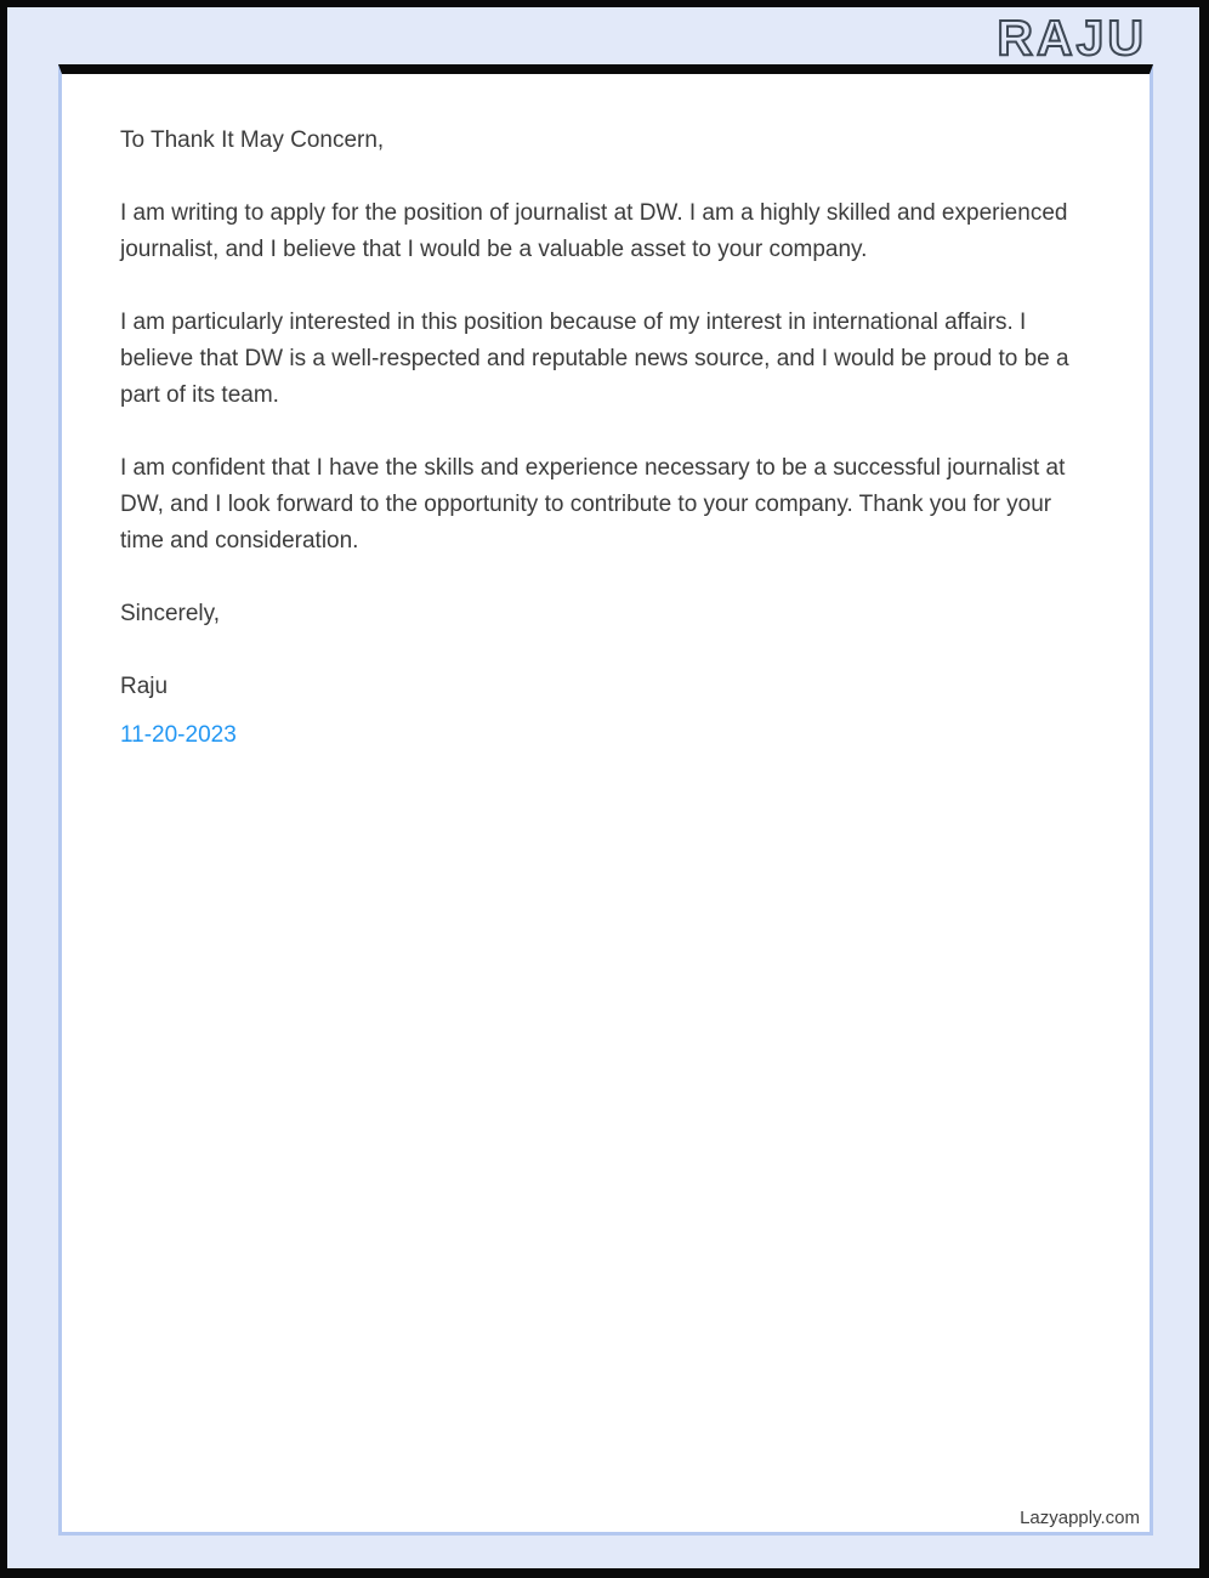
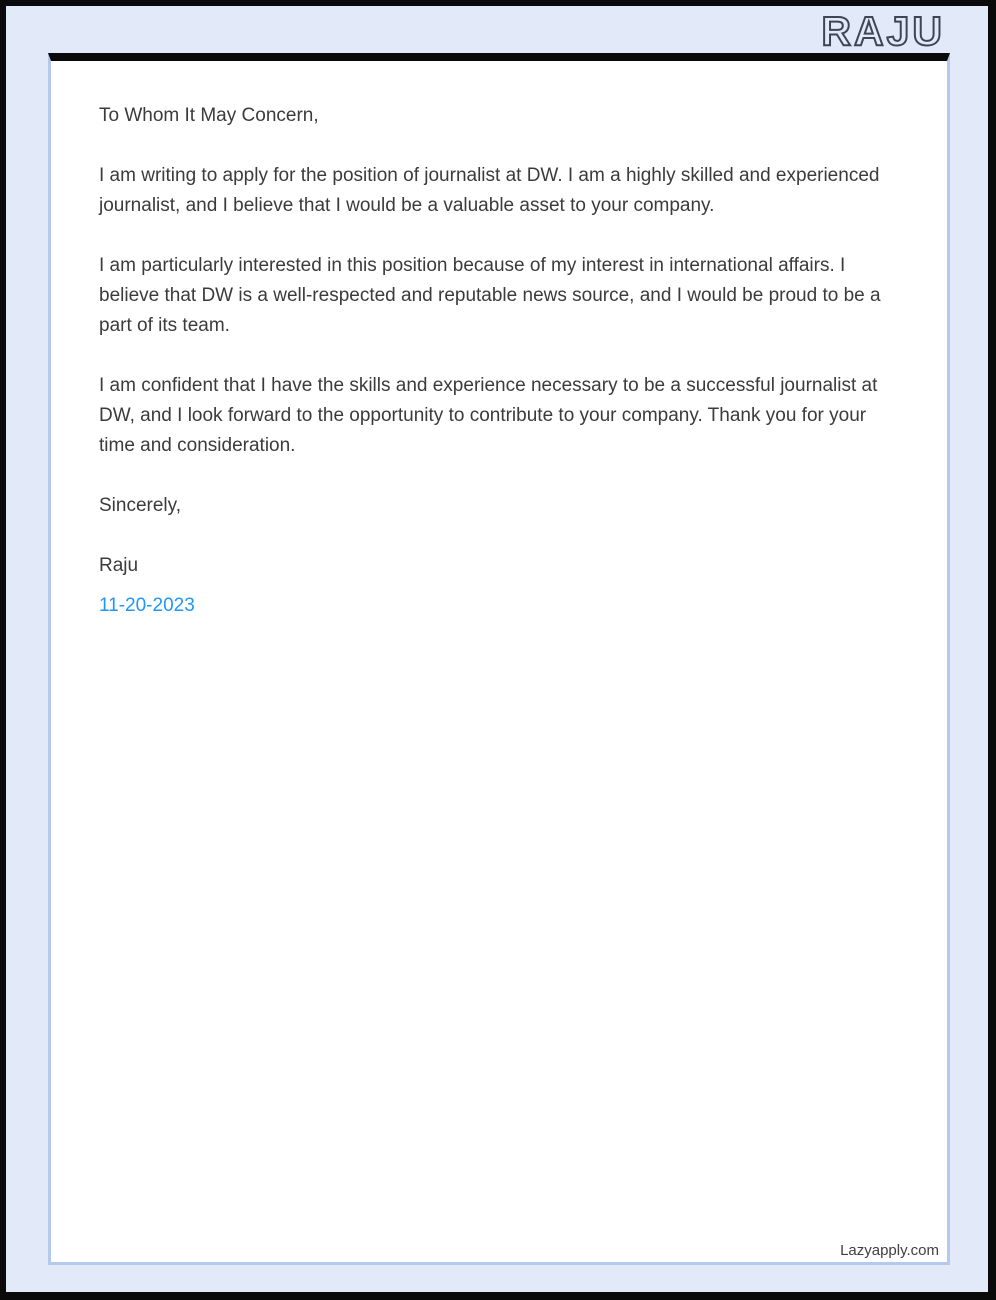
  RAJU
- To Thank It May Concern,
+ To Whom It May Concern,
  I am writing to apply for the position of journalist at DW. I am a highly skilled and experienced journalist, and I believe that I would be a valuable asset to your company.
  I am particularly interested in this position because of my interest in international affairs. I believe that DW is a well-respected and reputable news source, and I would be proud to be a part of its team.
  I am confident that I have the skills and experience necessary to be a successful journalist at DW, and I look forward to the opportunity to contribute to your company. Thank you for your time and consideration.
  Sincerely,
  Raju
  11-20-2023
  Lazyapply.com
